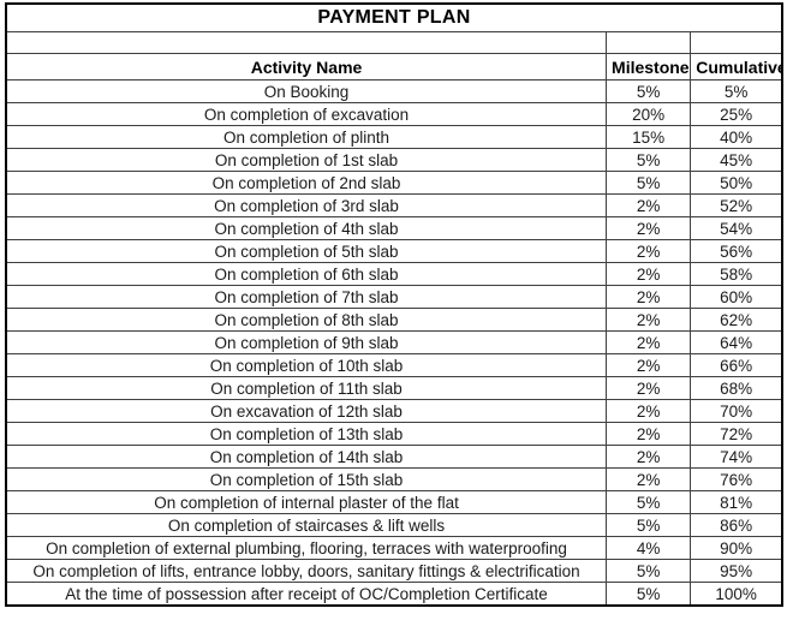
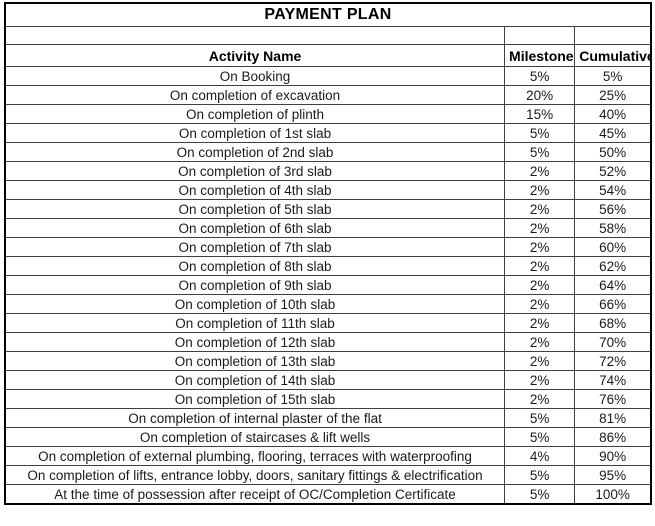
  PAYMENT PLAN
  Activity Name	Milestone	Cumulative
  On Booking	5%	5%
  On completion of excavation	20%	25%
  On completion of plinth	15%	40%
  On completion of 1st slab	5%	45%
  On completion of 2nd slab	5%	50%
  On completion of 3rd slab	2%	52%
  On completion of 4th slab	2%	54%
  On completion of 5th slab	2%	56%
  On completion of 6th slab	2%	58%
  On completion of 7th slab	2%	60%
  On completion of 8th slab	2%	62%
  On completion of 9th slab	2%	64%
  On completion of 10th slab	2%	66%
  On completion of 11th slab	2%	68%
- On excavation of 12th slab	2%	70%
+ On completion of 12th slab	2%	70%
  On completion of 13th slab	2%	72%
  On completion of 14th slab	2%	74%
  On completion of 15th slab	2%	76%
  On completion of internal plaster of the flat	5%	81%
  On completion of staircases & lift wells	5%	86%
  On completion of external plumbing, flooring, terraces with waterproofing	4%	90%
  On completion of lifts, entrance lobby, doors, sanitary fittings & electrification	5%	95%
  At the time of possession after receipt of OC/Completion Certificate	5%	100%
